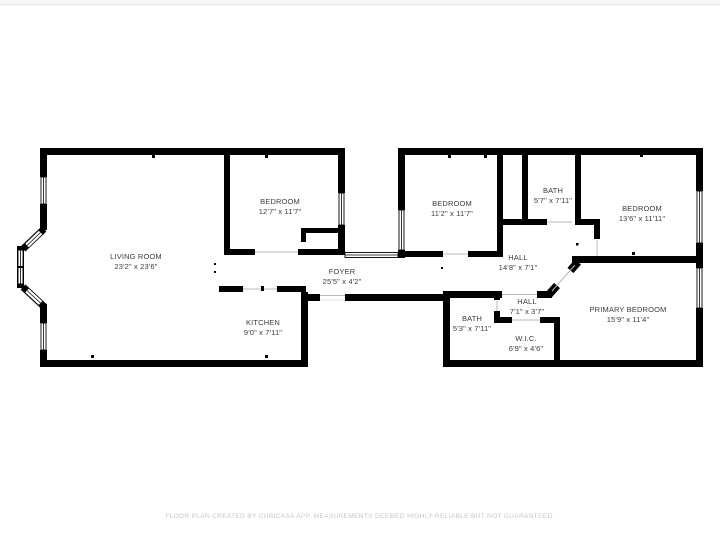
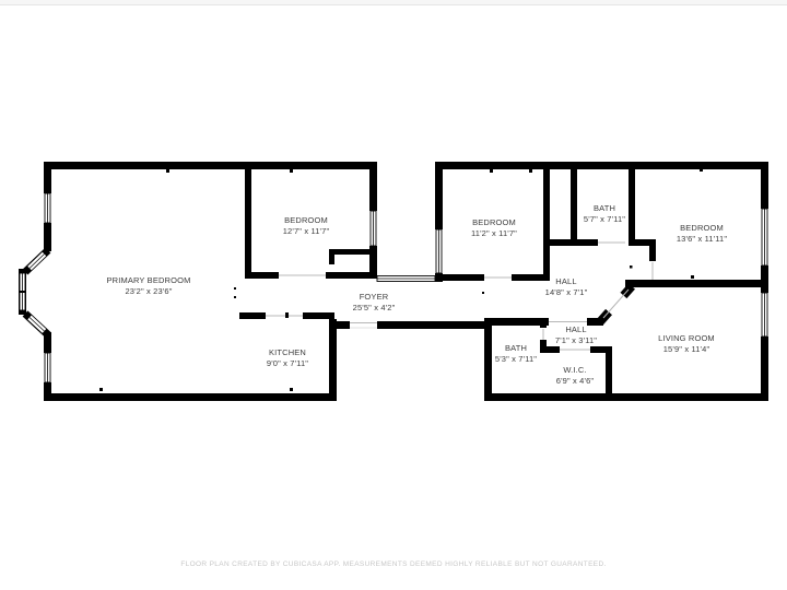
- LIVING ROOM
+ PRIMARY BEDROOM
  23'2" x 23'6"
  BEDROOM
  12'7" x 11'7"
  KITCHEN
  9'0" x 7'11"
  FOYER
  25'5" x 4'2"
  BEDROOM
  11'2" x 11'7"
  BATH
  5'7" x 7'11"
  BEDROOM
  13'6" x 11'11"
  HALL
  14'8" x 7'1"
  HALL
- 7'1" x 3'7"
+ 7'1" x 3'11"
  BATH
  5'3" x 7'11"
  W.I.C.
  6'9" x 4'6"
- PRIMARY BEDROOM
+ LIVING ROOM
  15'9" x 11'4"
